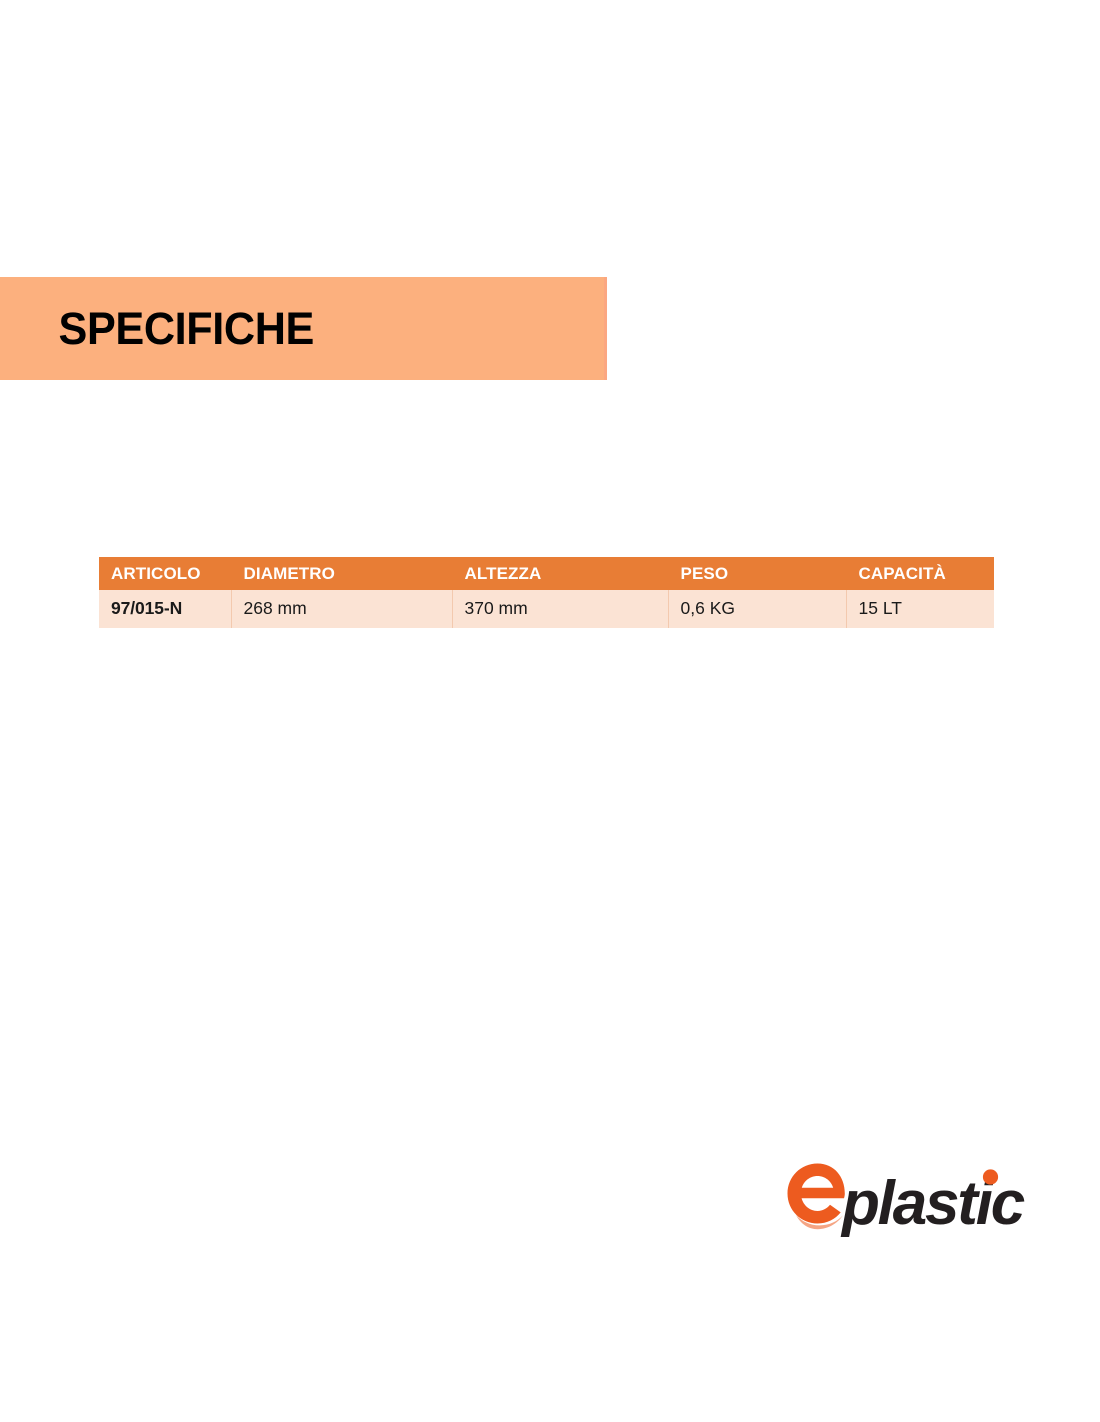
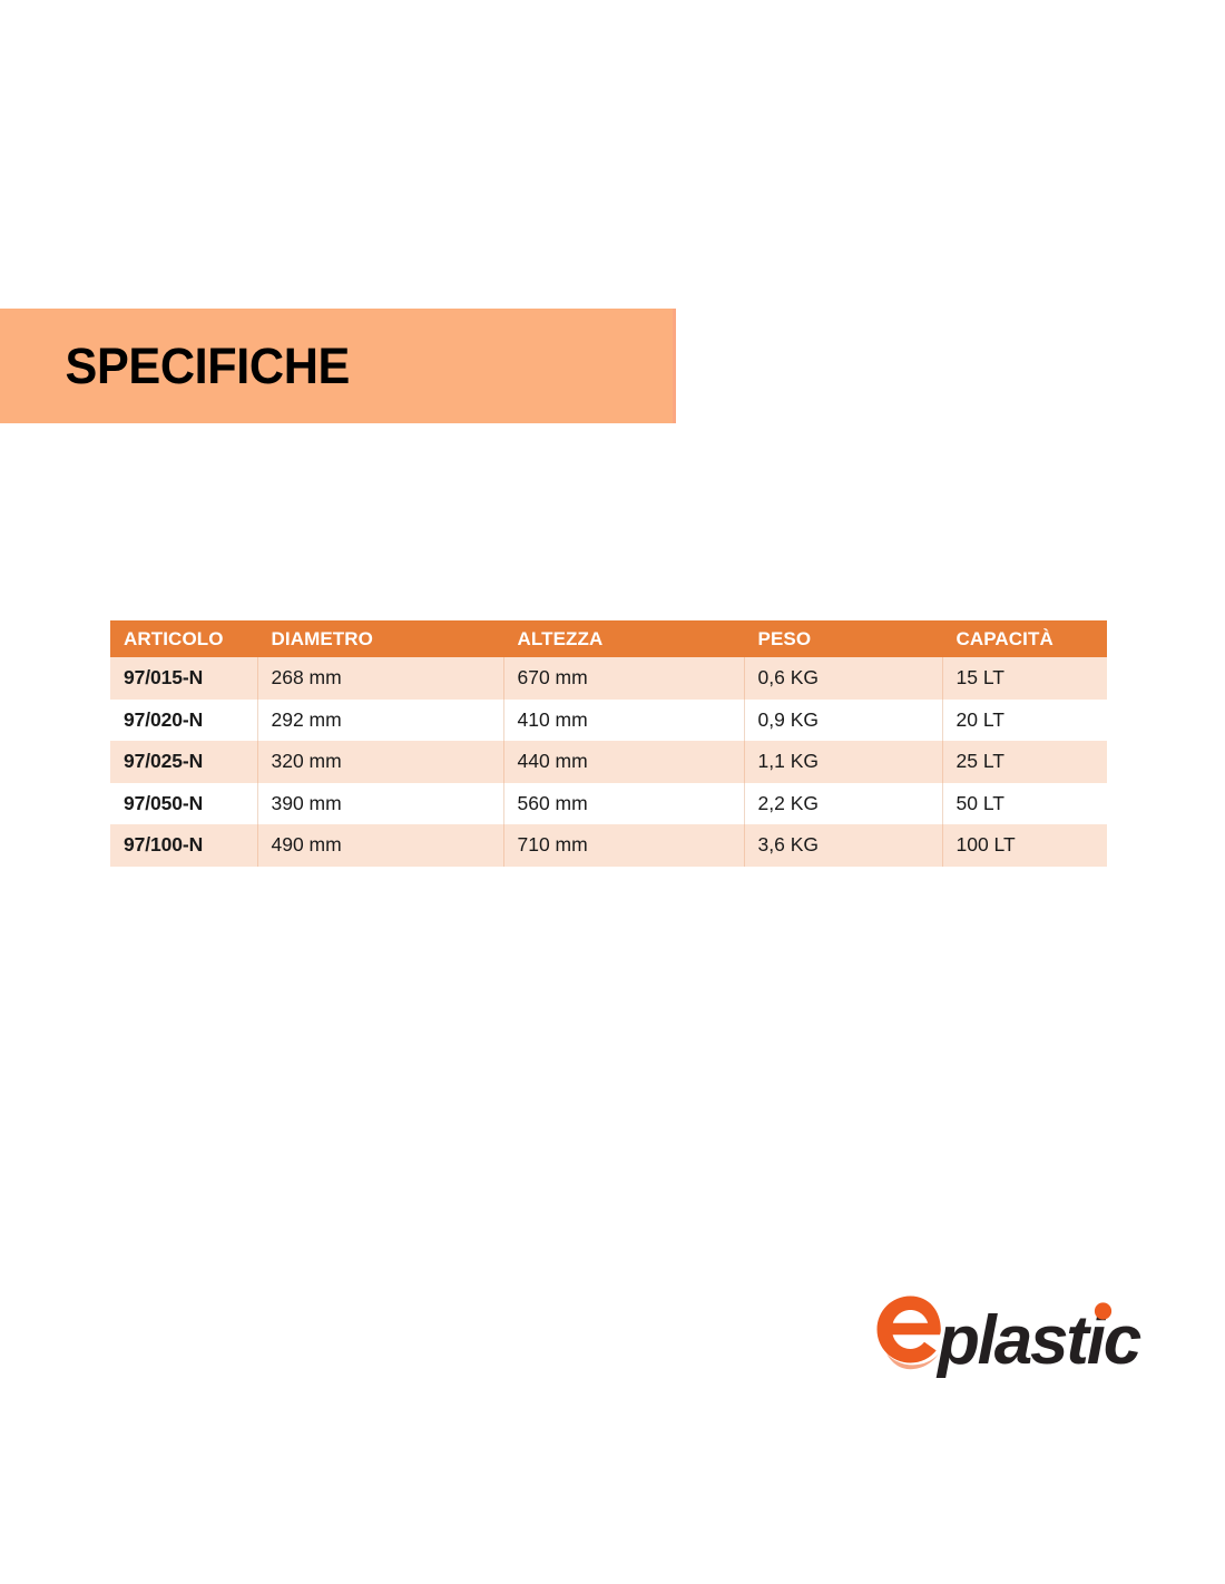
  SPECIFICHE
  ARTICOLO	DIAMETRO	ALTEZZA	PESO	CAPACITÀ
- 97/015-N	268 mm	370 mm	0,6 KG	15 LT
+ 97/015-N	268 mm	670 mm	0,6 KG	15 LT
+ 97/020-N	292 mm	410 mm	0,9 KG	20 LT
+ 97/025-N	320 mm	440 mm	1,1 KG	25 LT
+ 97/050-N	390 mm	560 mm	2,2 KG	50 LT
+ 97/100-N	490 mm	710 mm	3,6 KG	100 LT
  plastic
